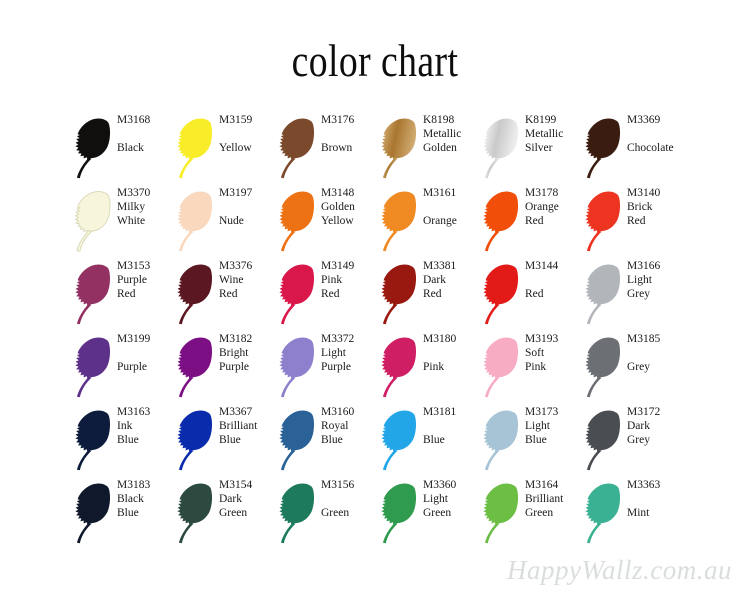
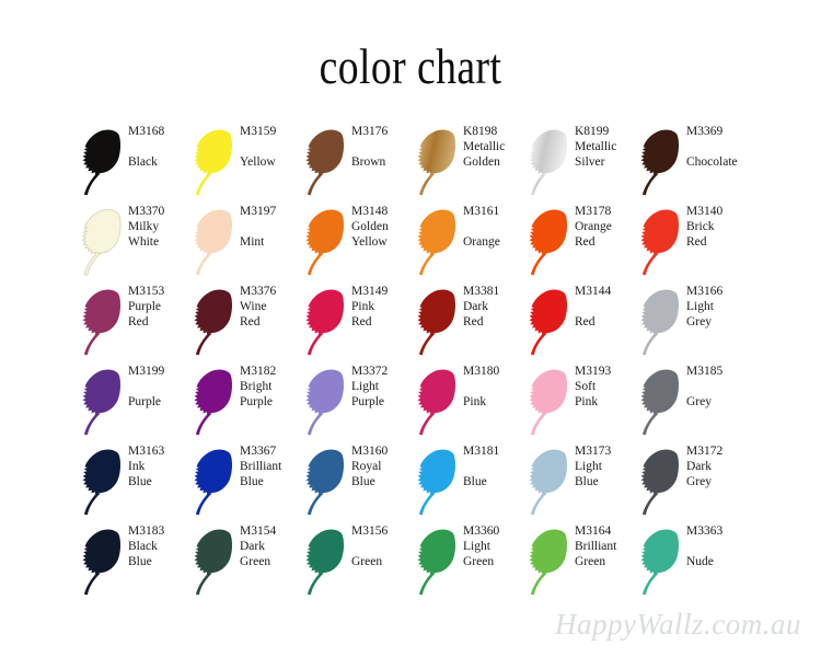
  color chart
  M3168
  Black
  M3159
  Yellow
  M3176
  Brown
  K8198
  Metallic
  Golden
  K8199
  Metallic
  Silver
  M3369
  Chocolate
  M3370
  Milky
  White
  M3197
- Nude
+ Mint
  M3148
  Golden
  Yellow
  M3161
  Orange
  M3178
  Orange
  Red
  M3140
  Brick
  Red
  M3153
  Purple
  Red
  M3376
  Wine
  Red
  M3149
  Pink
  Red
  M3381
  Dark
  Red
  M3144
  Red
  M3166
  Light
  Grey
  M3199
  Purple
  M3182
  Bright
  Purple
  M3372
  Light
  Purple
  M3180
  Pink
  M3193
  Soft
  Pink
  M3185
  Grey
  M3163
  Ink
  Blue
  M3367
  Brilliant
  Blue
  M3160
  Royal
  Blue
  M3181
  Blue
  M3173
  Light
  Blue
  M3172
  Dark
  Grey
  M3183
  Black
  Blue
  M3154
  Dark
  Green
  M3156
  Green
  M3360
  Light
  Green
  M3164
  Brilliant
  Green
  M3363
- Mint
+ Nude
  HappyWallz.com.au
